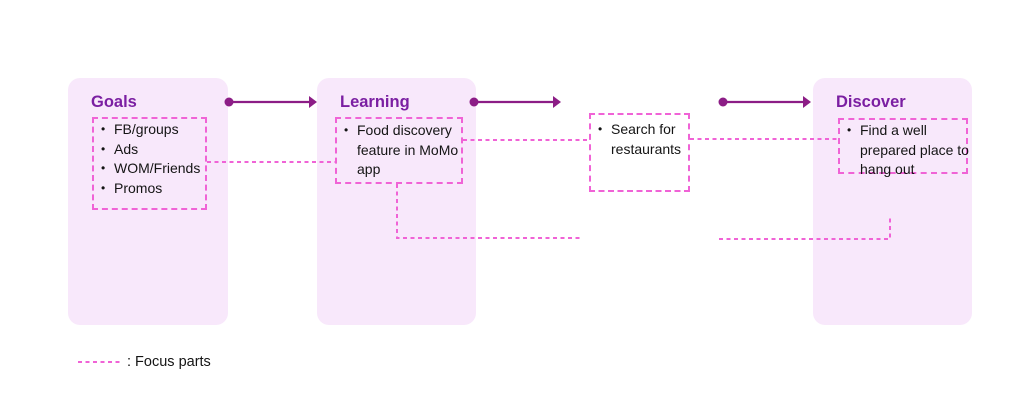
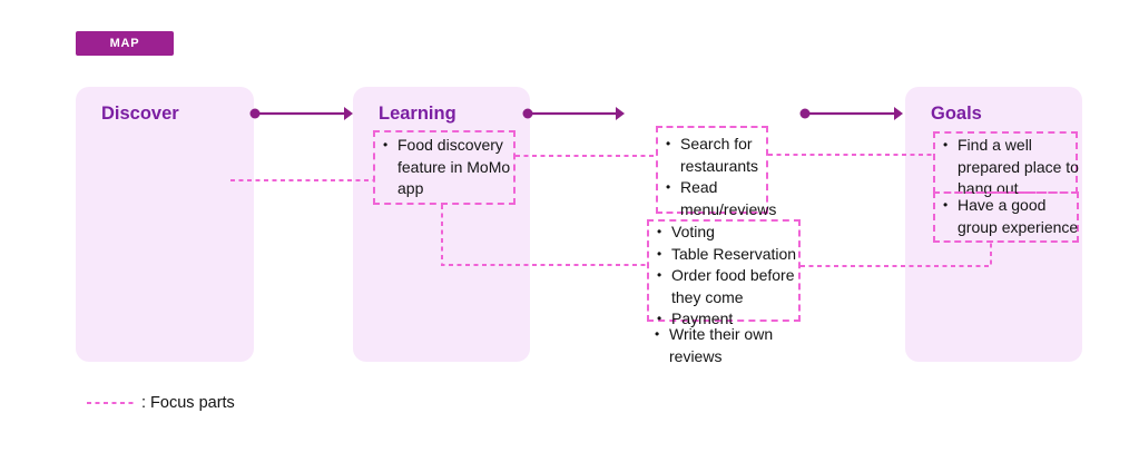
+ MAP
- Goals
+ Discover
  Learning
- Discover
+ Goals
- FB/groups
- Ads
- WOM/Friends
- Promos
  Food discovery feature in MoMo app
  Search for restaurants
+ Read menu/reviews
+ Voting
+ Table Reservation
+ Order food before they come
+ Payment
+ Write their own reviews
  Find a well prepared place to hang out
+ Have a good group experience
  : Focus parts
